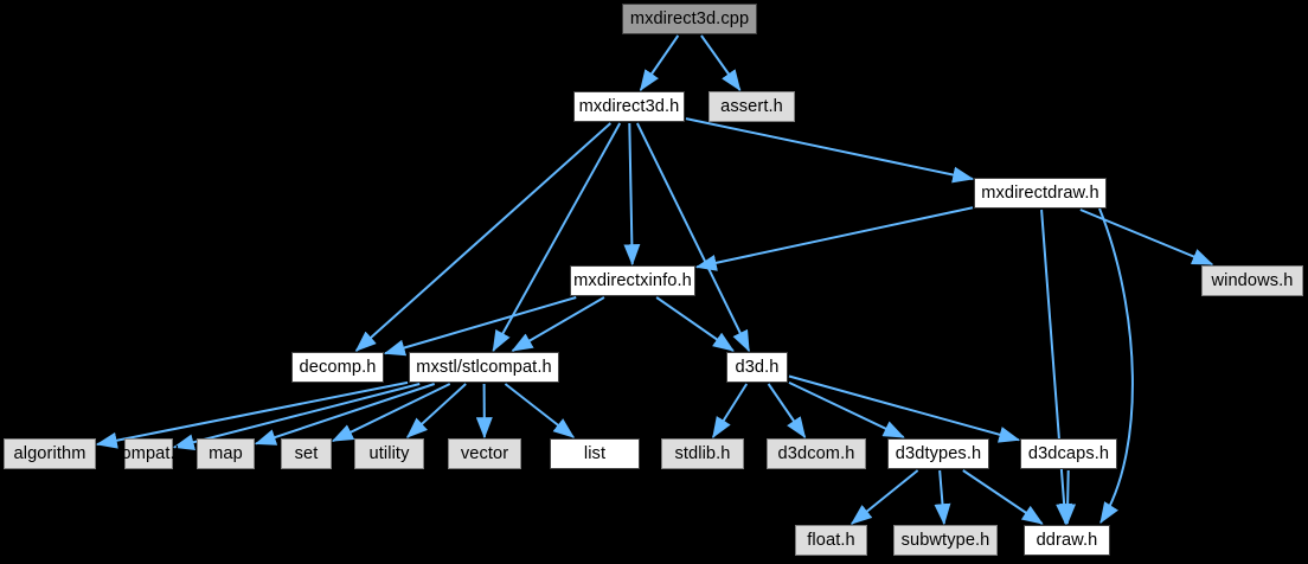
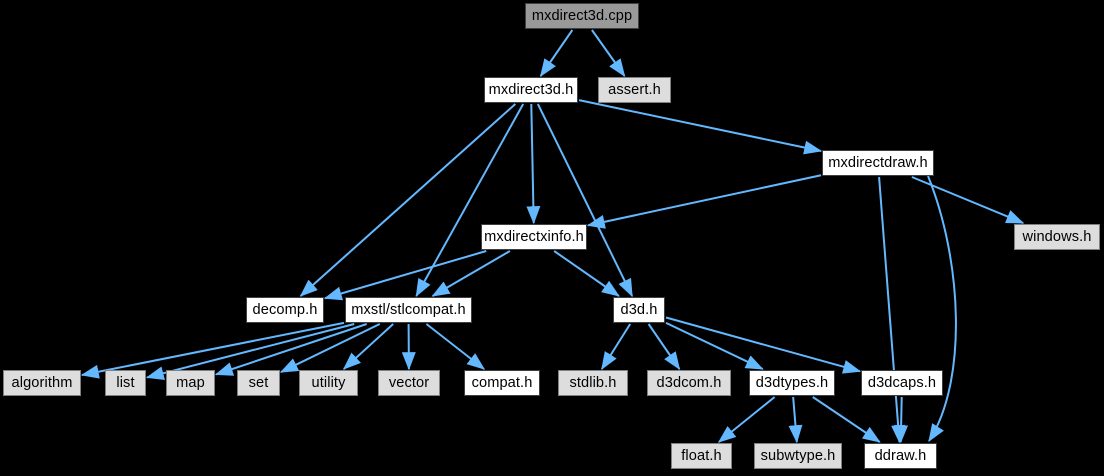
  mxdirect3d.cpp
  mxdirect3d.h
  assert.h
  mxdirectdraw.h
  windows.h
  mxdirectxinfo.h
  decomp.h
  mxstl/stlcompat.h
  d3d.h
  algorithm
- compat.h
+ list
  map
  set
  utility
  vector
- list
+ compat.h
  stdlib.h
  d3dcom.h
  d3dtypes.h
  d3dcaps.h
  float.h
  subwtype.h
  ddraw.h
